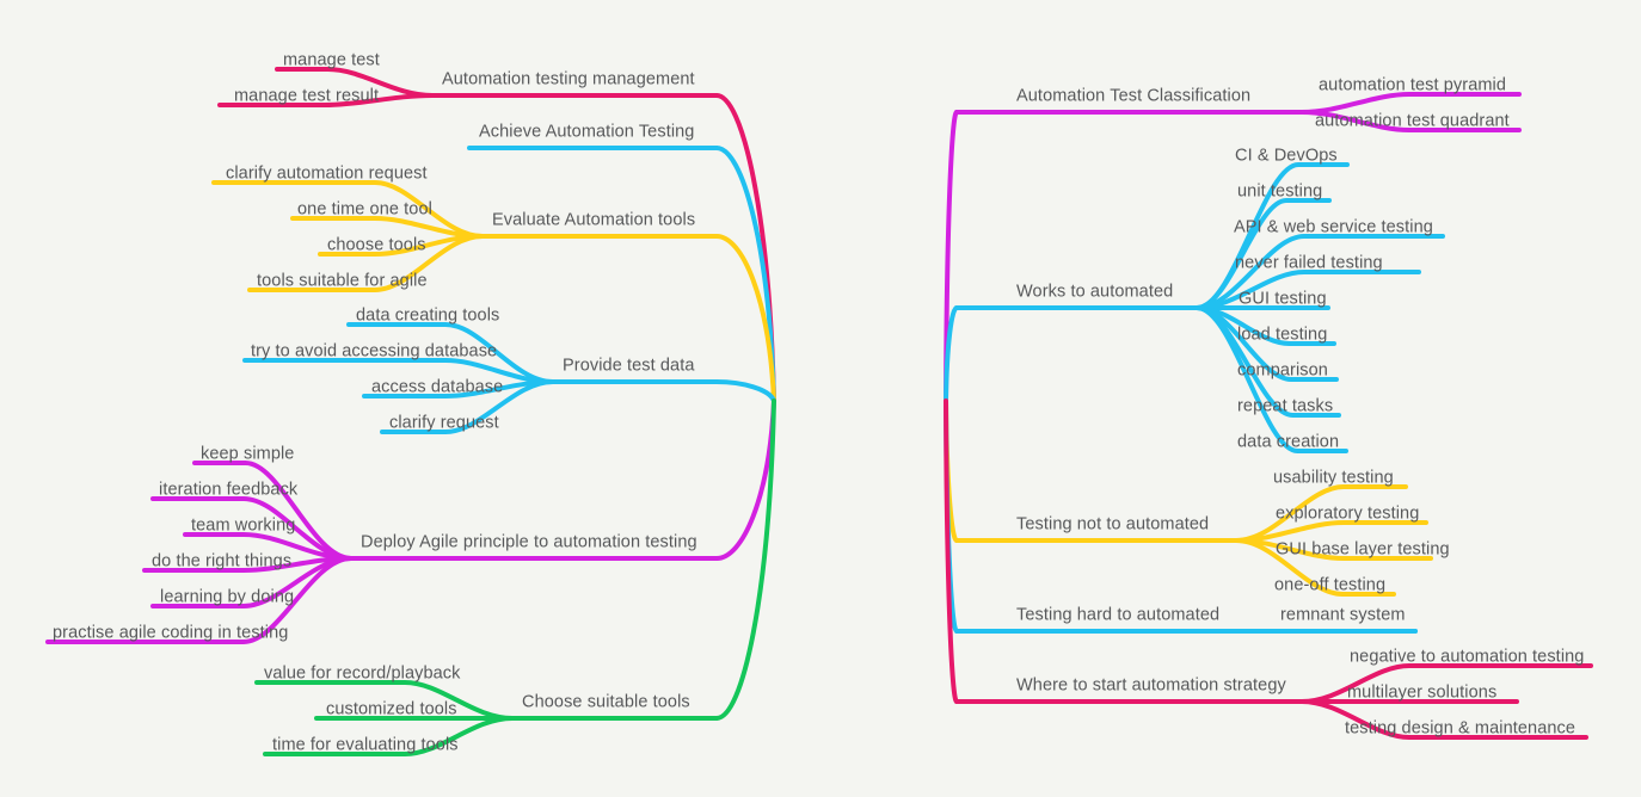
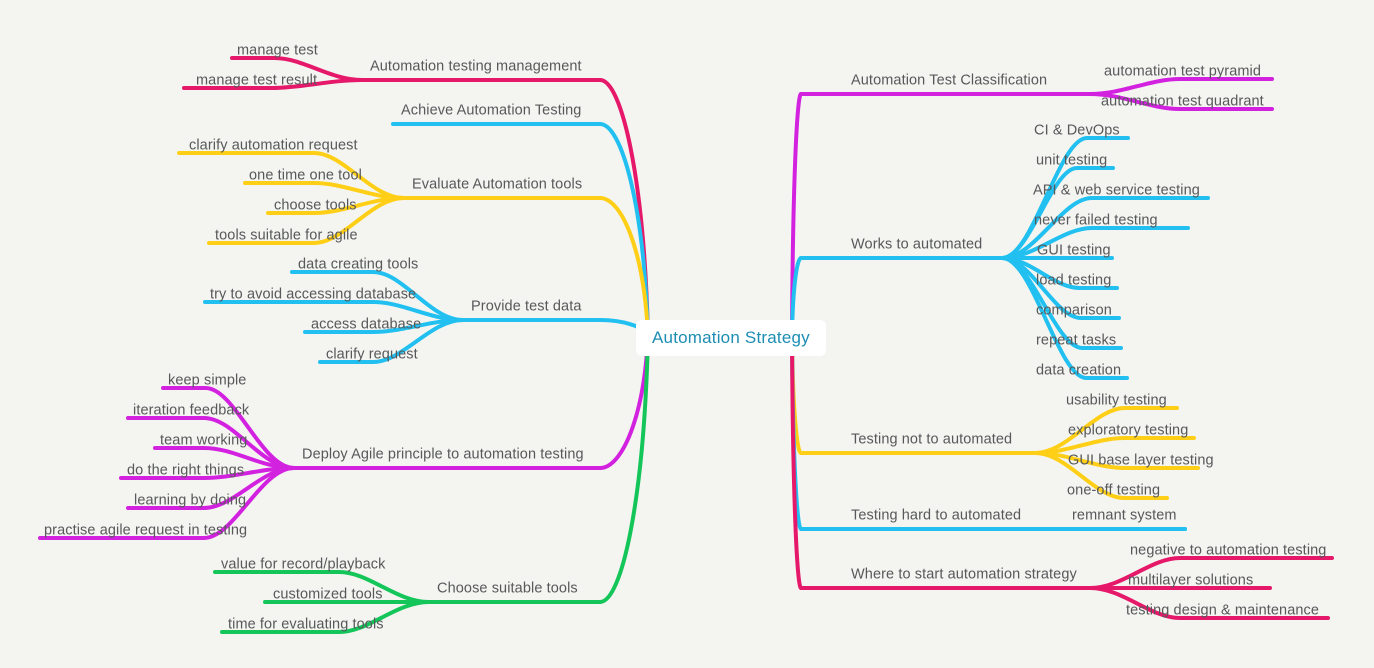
  Automation testing management
  manage test
  manage test result
  Achieve Automation Testing
  Evaluate Automation tools
  clarify automation request
  one time one tool
  choose tools
  tools suitable for agile
  Provide test data
  data creating tools
  try to avoid accessing database
  access database
  clarify request
  Deploy Agile principle to automation testing
  keep simple
  iteration feedback
  team working
  do the right things
  learning by doing
- practise agile coding in testing
+ practise agile request in testing
  Choose suitable tools
  value for record/playback
  customized tools
  time for evaluating tools
  Automation Test Classification
  automation test pyramid
  automation test quadrant
  Works to automated
  CI & DevOps
  unit testing
  API & web service testing
  never failed testing
  GUI testing
  load testing
  comparison
  repeat tasks
  data creation
  Testing not to automated
  usability testing
  exploratory testing
  GUI base layer testing
  one-off testing
  Testing hard to automated
  remnant system
  Where to start automation strategy
  negative to automation testing
  multilayer solutions
  testing design & maintenance
+ Automation Strategy
